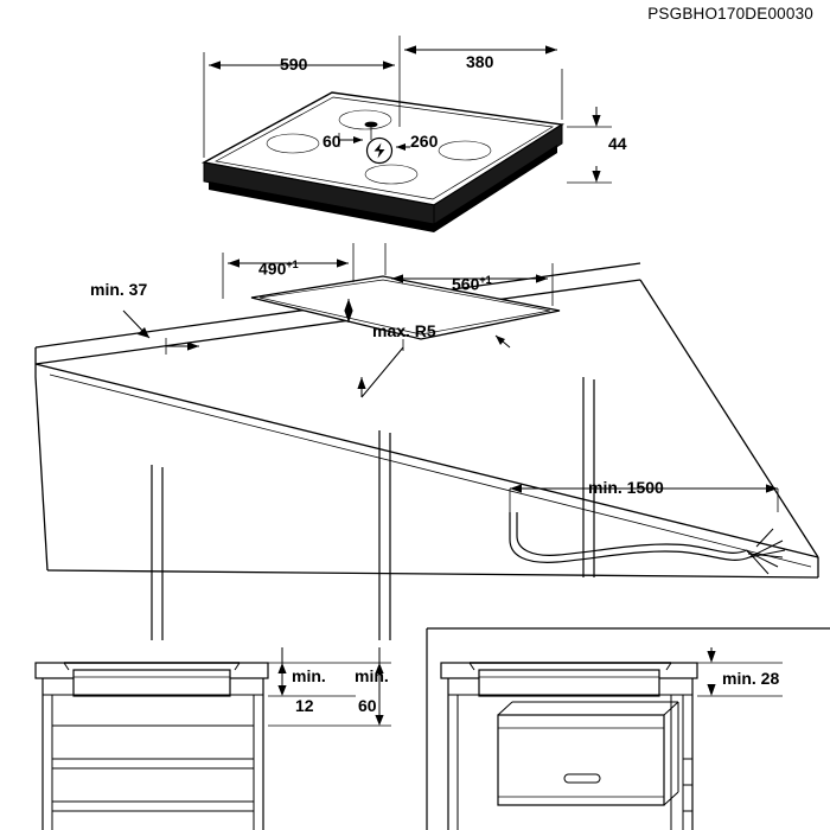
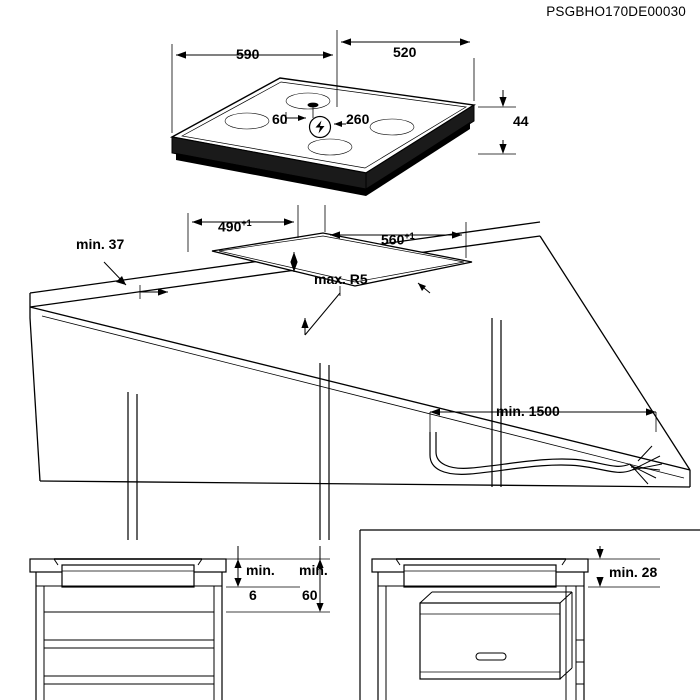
  PSGBHO170DE00030
  590
- 380
+ 520
  60
  260
  44
  min. 37
  490+1
  560+1
  max. R5
  min. 1500
  min.
- 12
+ 6
  min.
  60
  min. 28
